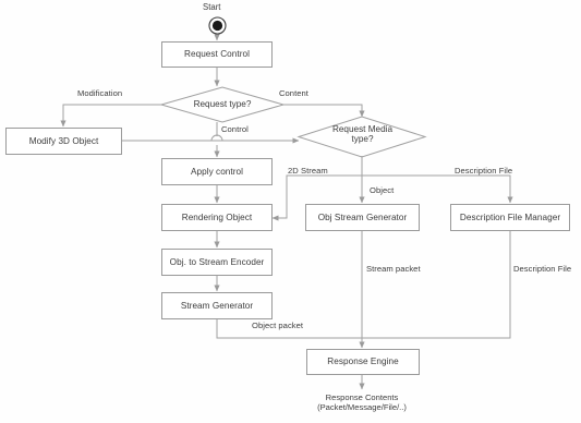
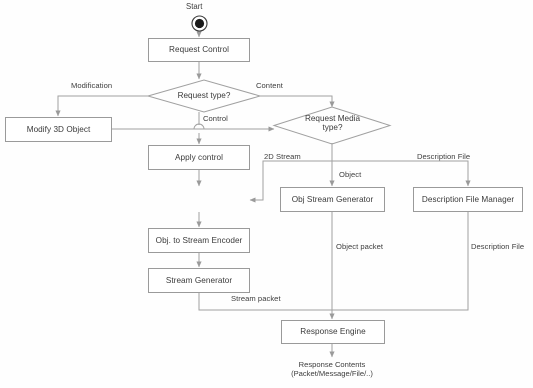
  Start
  Request Control
  Modify 3D Object
  Apply control
- Rendering Object
  Obj. to Stream Encoder
  Stream Generator
  Obj Stream Generator
  Description File Manager
  Response Engine
  Request type?
  Request Media
  type?
  Modification
  Content
  Control
  2D Stream
  Object
  Description File
- Stream packet
+ Object packet
  Description File
- Object packet
+ Stream packet
  Response Contents
  (Packet/Message/File/..)
